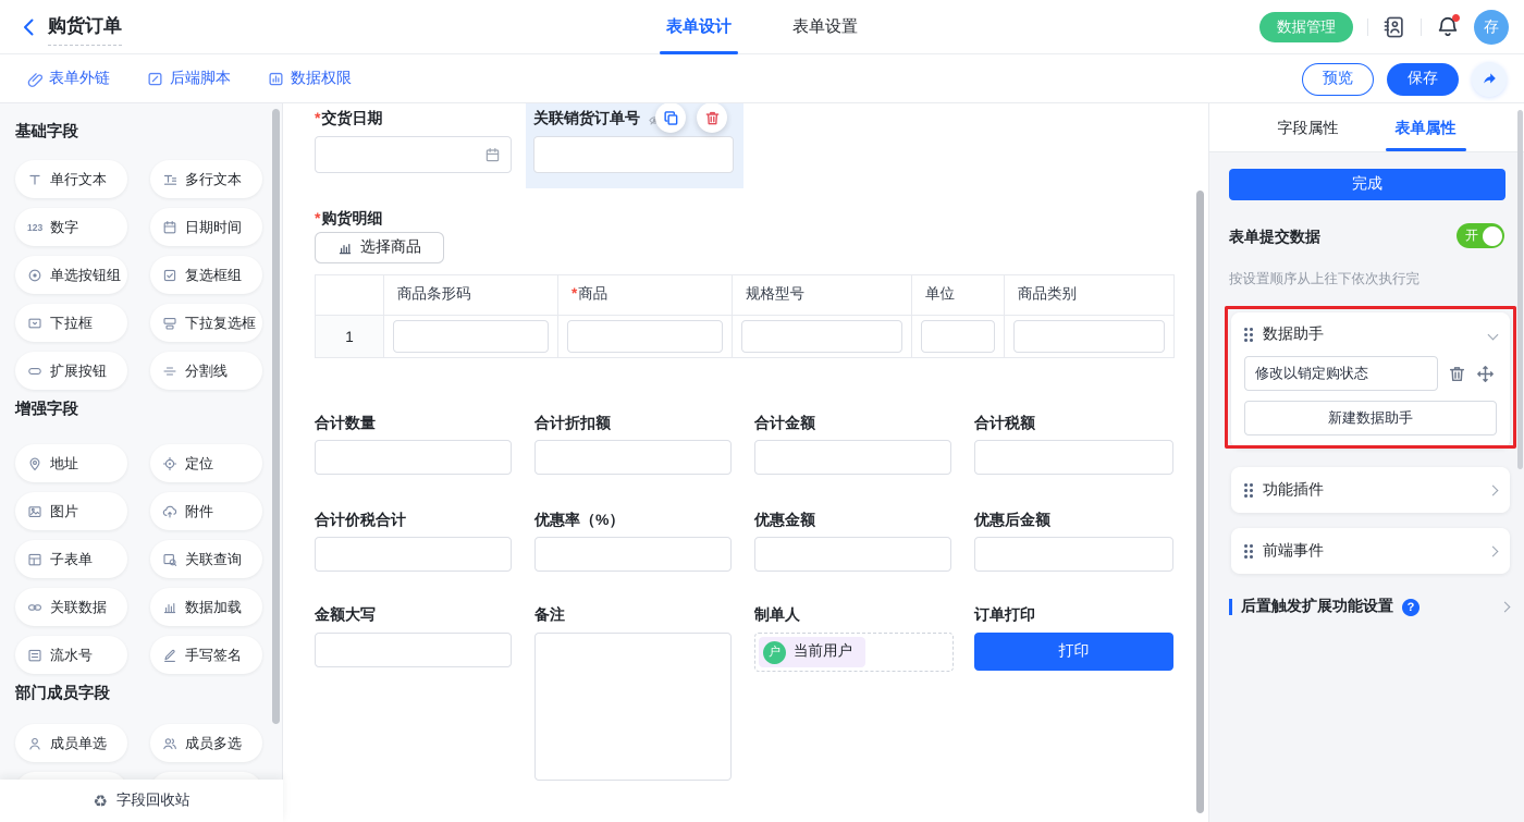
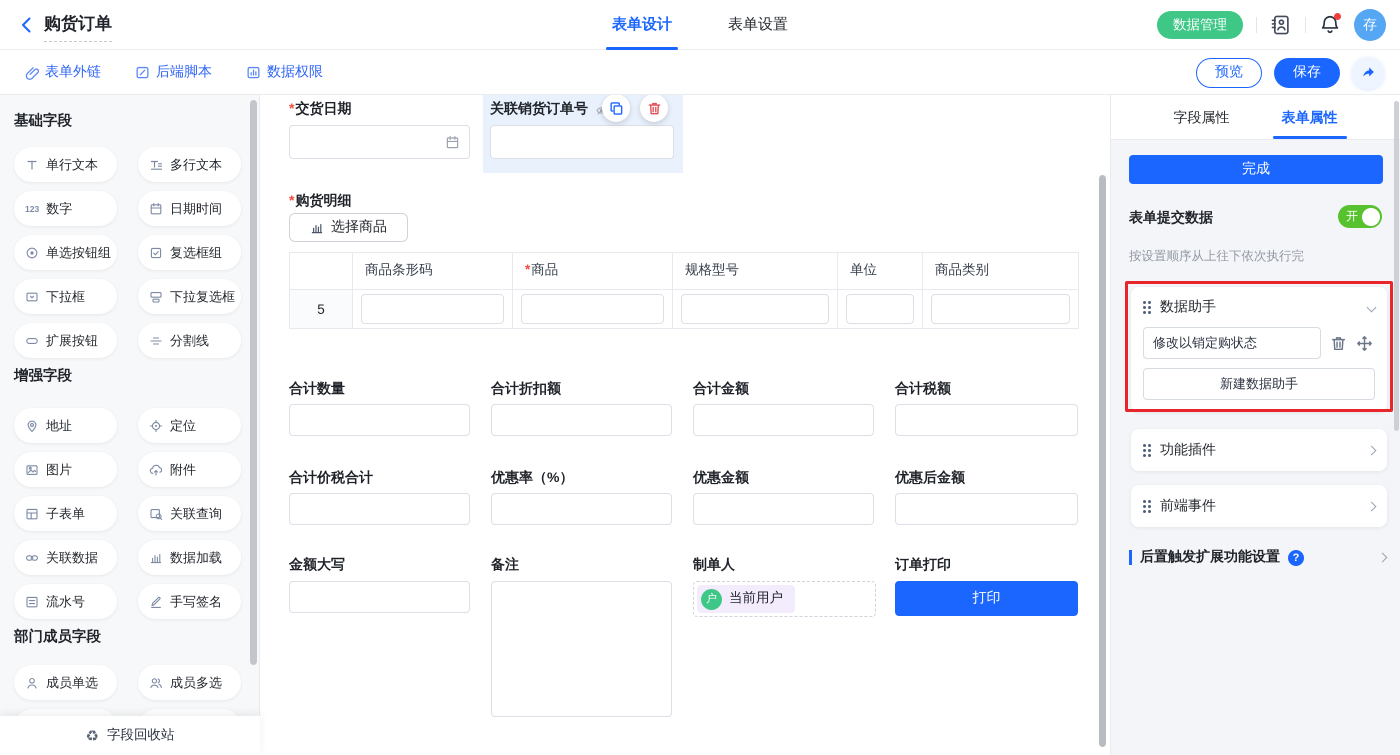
  购货订单
  表单设计
  表单设置
  数据管理
  存
  表单外链
  后端脚本
  数据权限
  预览
  保存
  基础字段
  单行文本
  多行文本
  123
  数字
  日期时间
  单选按钮组
  复选框组
  下拉框
  下拉复选框
  扩展按钮
  分割线
  增强字段
  地址
  定位
  图片
  附件
  子表单
  关联查询
  关联数据
  数据加载
  流水号
  手写签名
  部门成员字段
  成员单选
  成员多选
  ♻
  字段回收站
  *交货日期
  关联销货订单号
  *购货明细
  选择商品
  	商品条形码	*商品	规格型号	单位	商品类别
- 1
+ 5
  合计数量
  合计折扣额
  合计金额
  合计税额
  合计价税合计
  优惠率（%）
  优惠金额
  优惠后金额
  金额大写
  备注
  制单人
  订单打印
  户
  当前用户
  打印
  字段属性
  表单属性
  完成
  表单提交数据
  开
  按设置顺序从上往下依次执行完
  数据助手
  修改以销定购状态
  新建数据助手
  功能插件
  前端事件
  后置触发扩展功能设置
  ?
